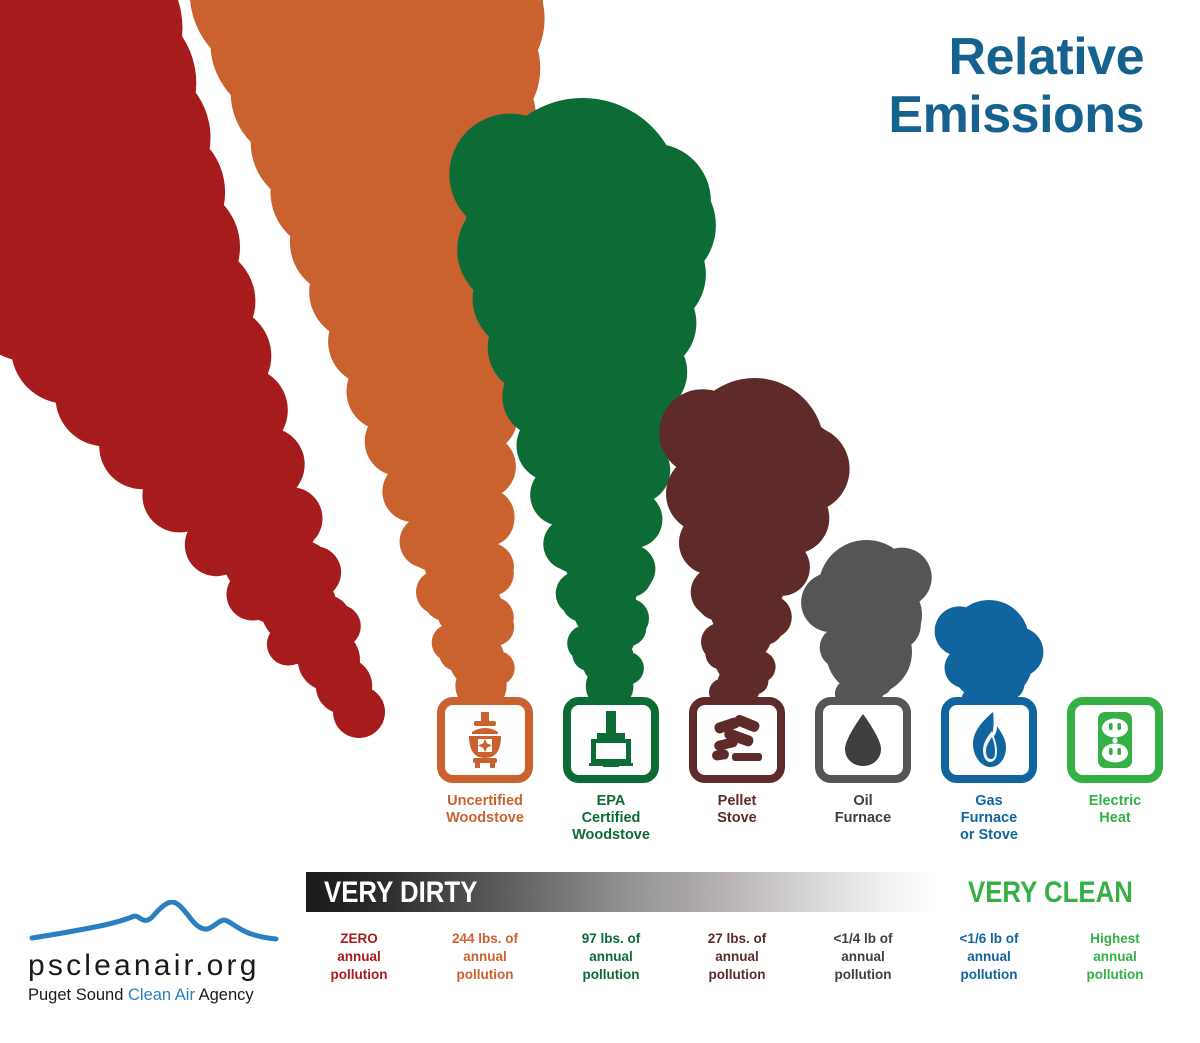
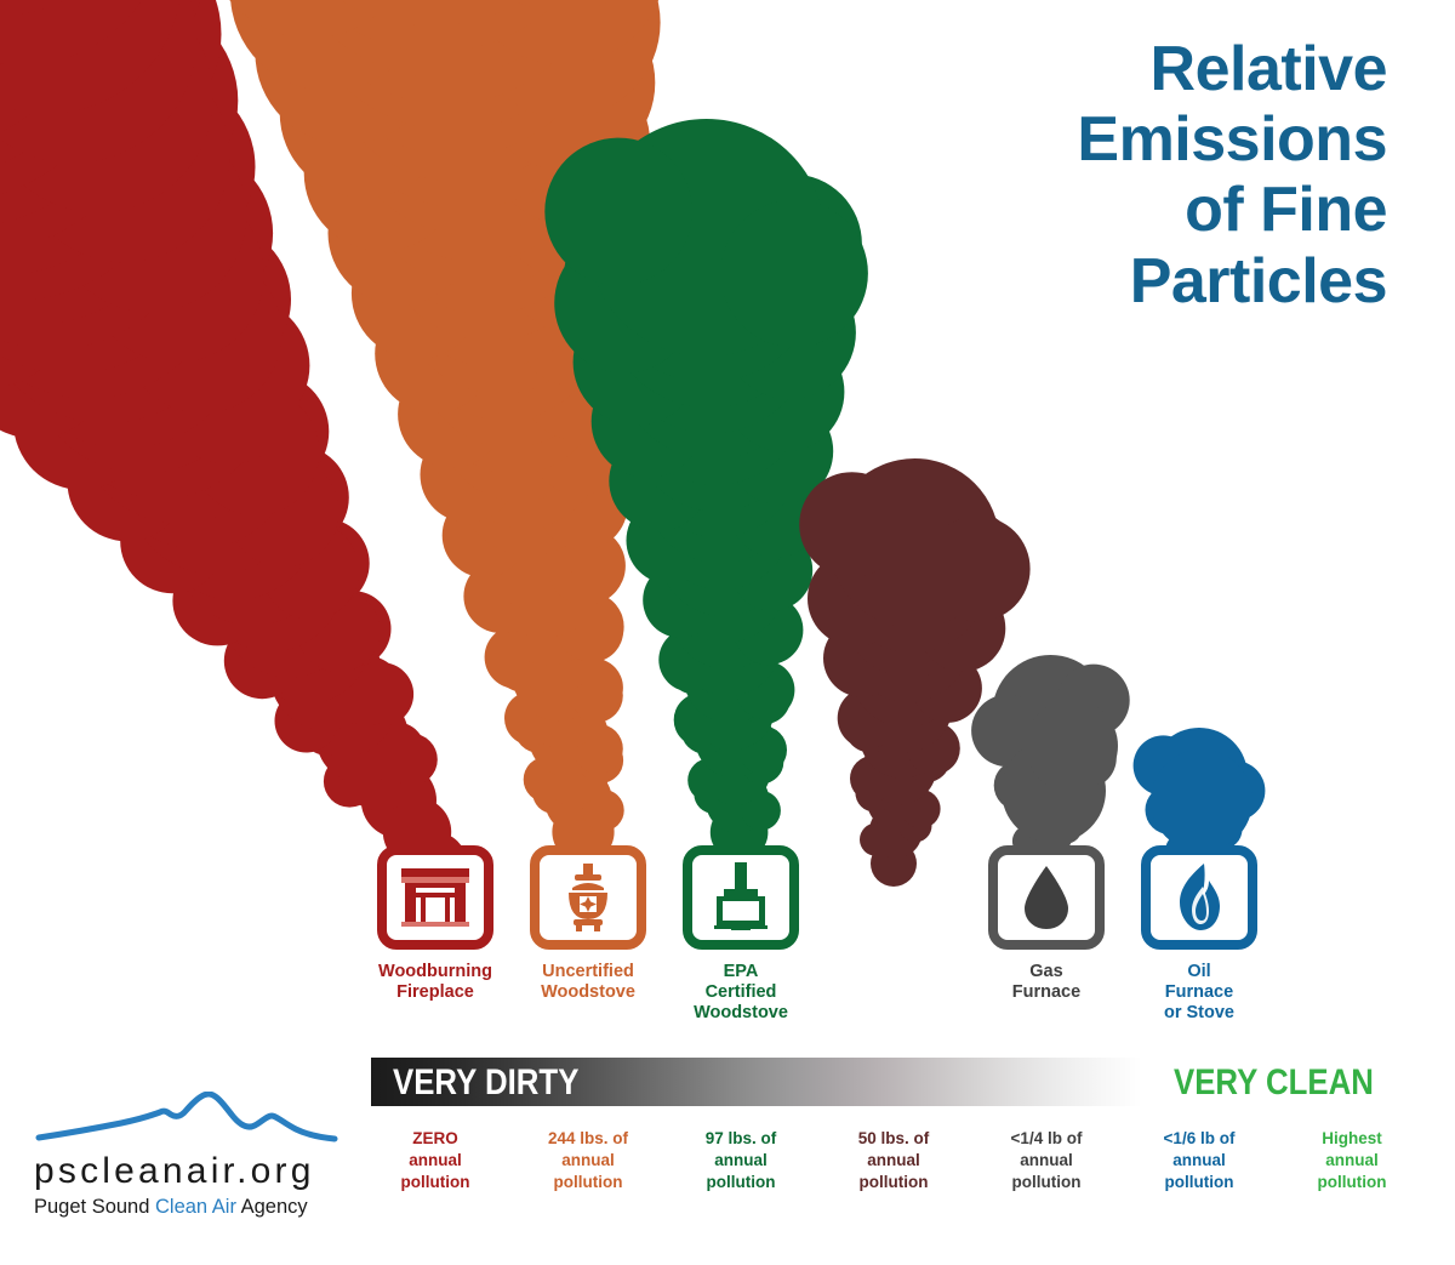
  Relative
  Emissions
+ of Fine
+ Particles
+ Woodburning
+ Fireplace
  Uncertified
  Woodstove
  EPA
  Certified
  Woodstove
- Pellet
- Stove
- Oil
+ Gas
  Furnace
- Gas
+ Oil
  Furnace
  or Stove
- Electric
- Heat
  VERY DIRTY
  VERY CLEAN
  ZERO
  annual
  pollution
  244 lbs. of
  annual
  pollution
  97 lbs. of
  annual
  pollution
- 27 lbs. of
+ 50 lbs. of
  annual
  pollution
  <1/4 lb of
  annual
  pollution
  <1/6 lb of
  annual
  pollution
  Highest
  annual
  pollution
  pscleanair.org
  Puget Sound Clean Air Agency
